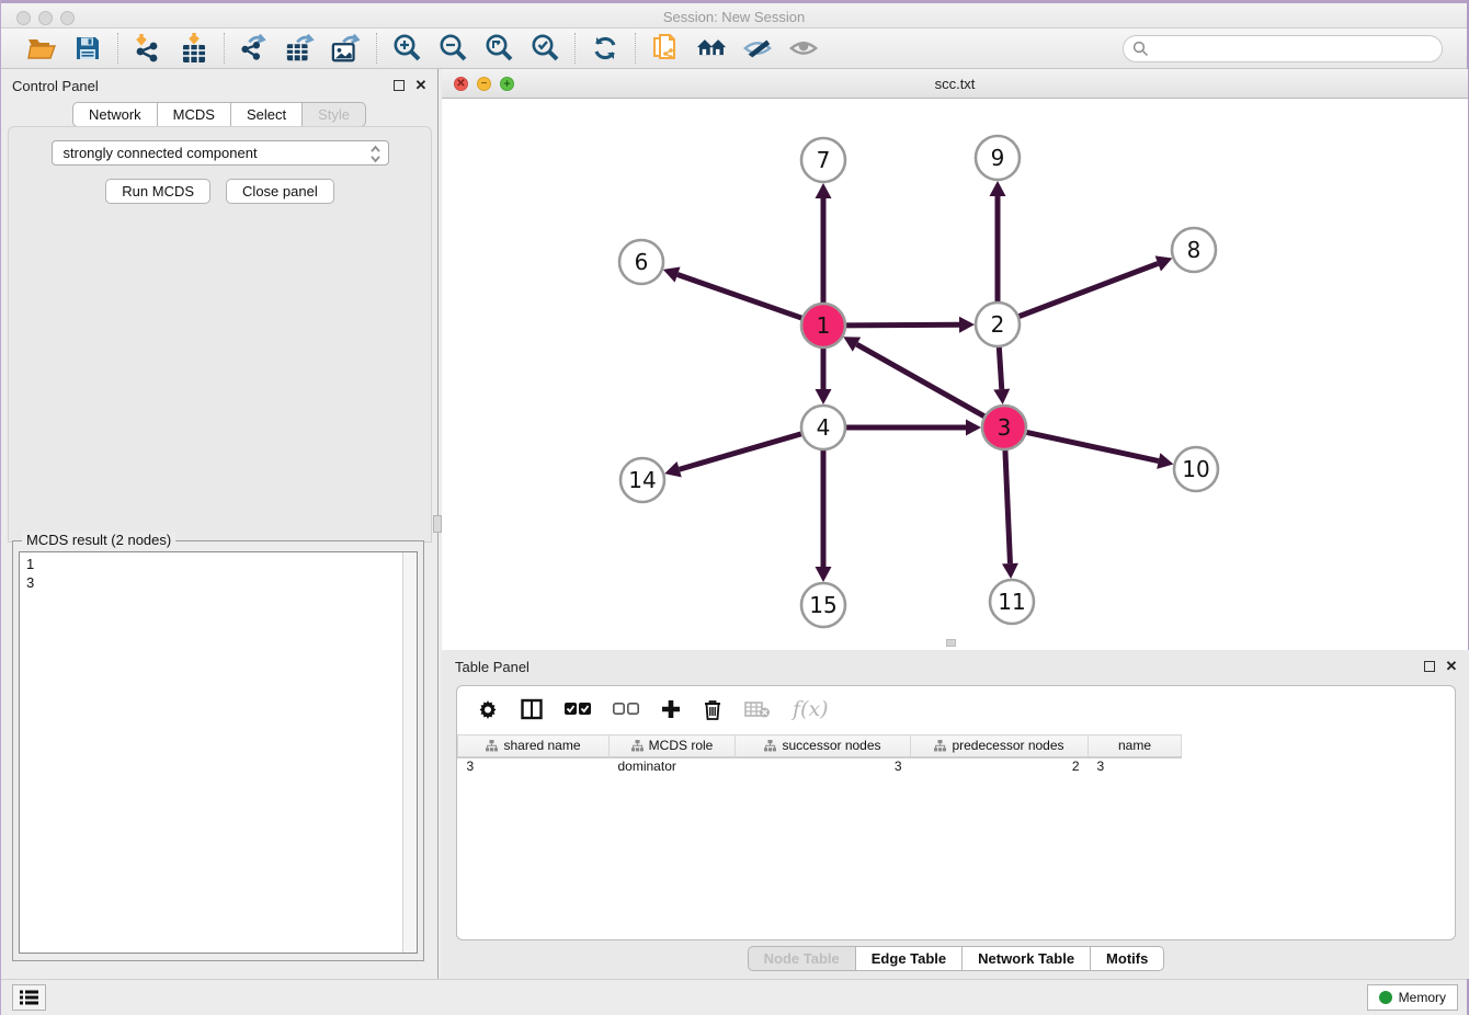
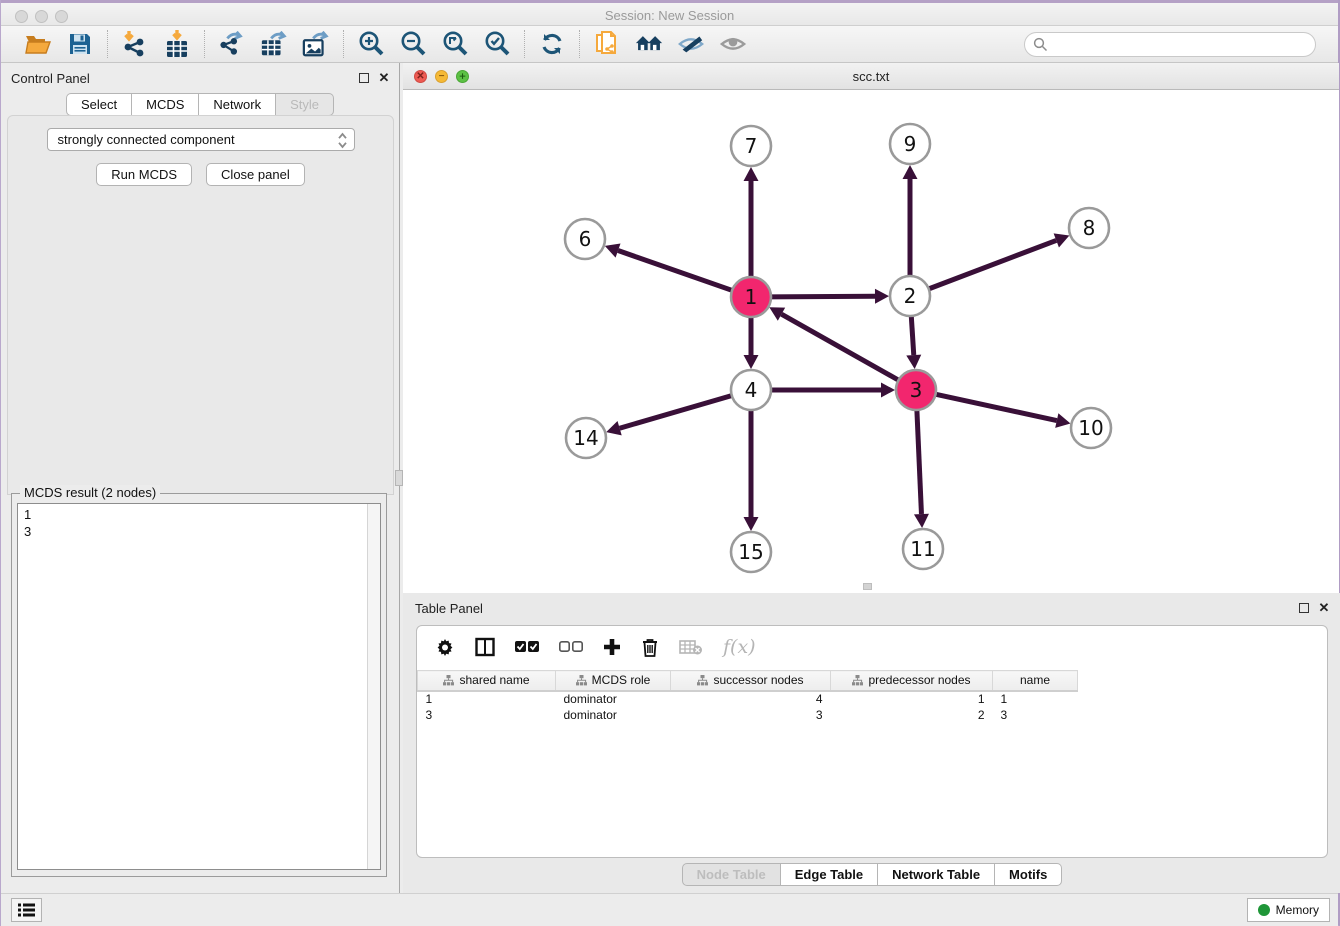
  Session: New Session
  Control Panel
  ✕
- Network
+ Select
  MCDS
- Select
+ Network
  Style
  strongly connected component
  Run MCDS
  Close panel
  MCDS result (2 nodes)
  1
  3
  ✕
  −
  ＋
  scc.txt
  7
  9
  6
  8
  1
  2
  4
  3
  14
  10
  15
  11
  Table Panel
  ✕
  f(x)
  shared name	MCDS role	successor nodes	predecessor nodes	name
+ 1	dominator	4	1	1
  3	dominator	3	2	3
  Node Table
  Edge Table
  Network Table
  Motifs
  Memory
